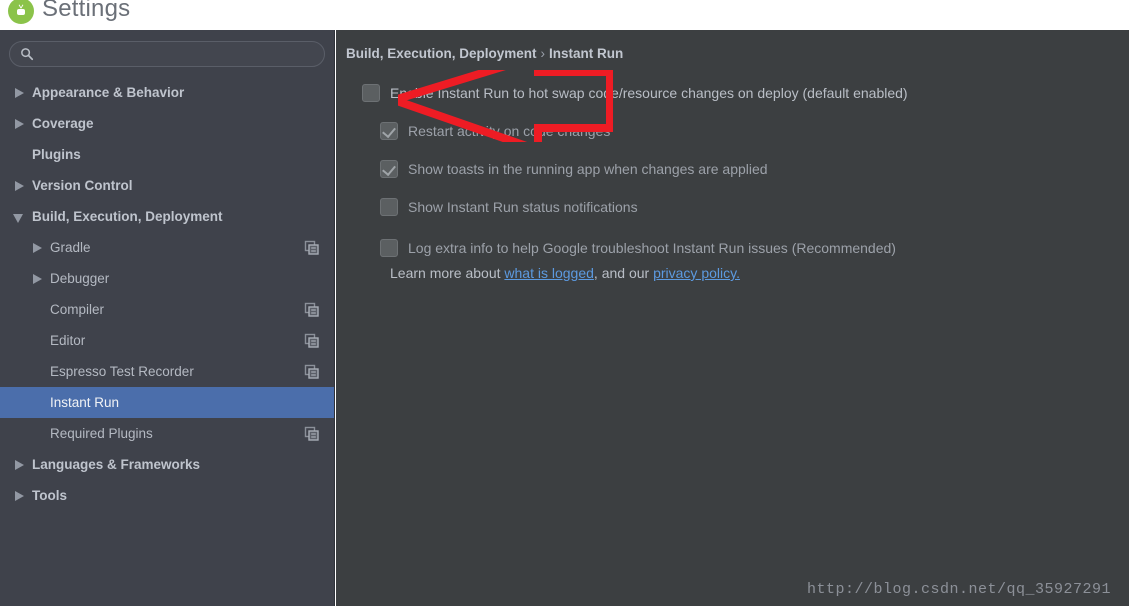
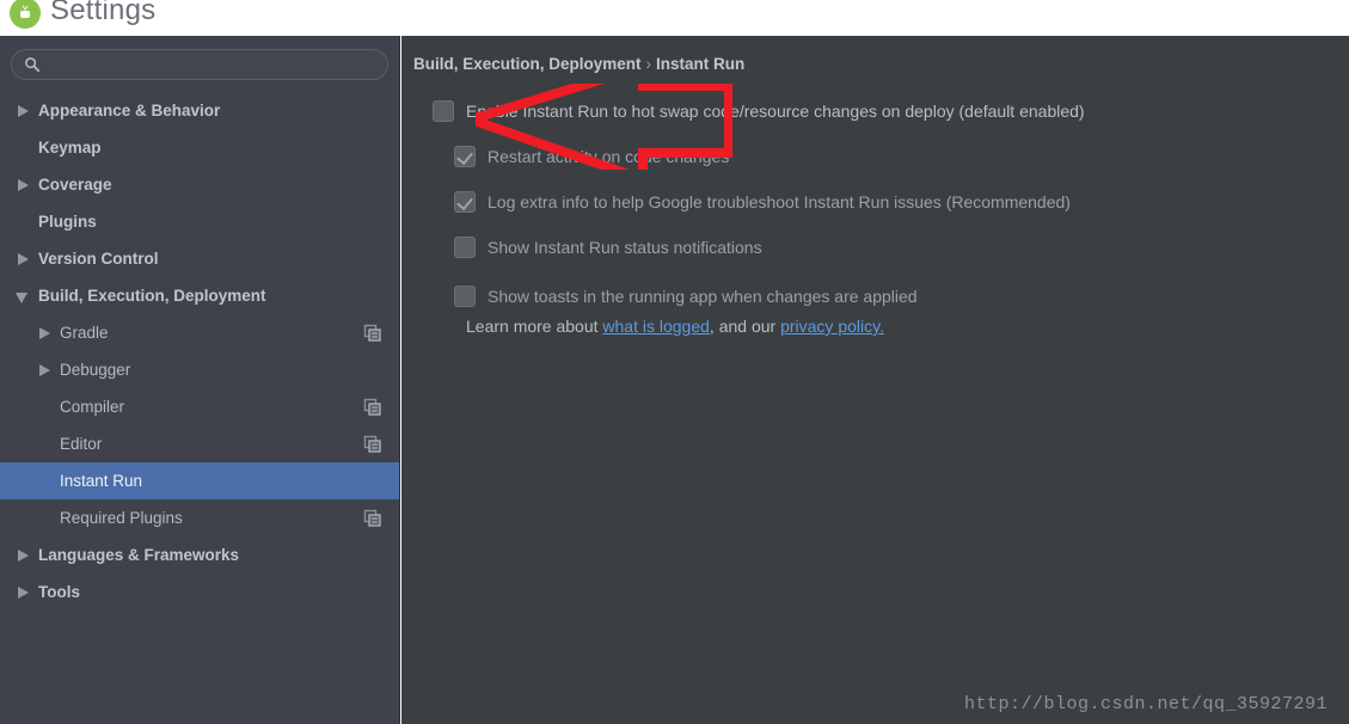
  Settings
  Appearance & Behavior
+ Keymap
  Coverage
  Plugins
  Version Control
  Build, Execution, Deployment
  Gradle
  Debugger
  Compiler
  Editor
- Espresso Test Recorder
  Instant Run
  Required Plugins
  Languages & Frameworks
  Tools
  Build, Execution, Deployment › Instant Run
  E Instant Run to hot swap coe/resource changes on deploy (default enabled)
- Show toasts in the running app when changes are applied
+ Log extra info to help Google troubleshoot Instant Run issues (Recommended)
  Show Instant Run status notifications
- Log extra info to help Google troubleshoot Instant Run issues (Recommended)
+ Show toasts in the running app when changes are applied
  Learn more about what is logged, and our privacy policy.
  http://blog.csdn.net/qq_35927291
